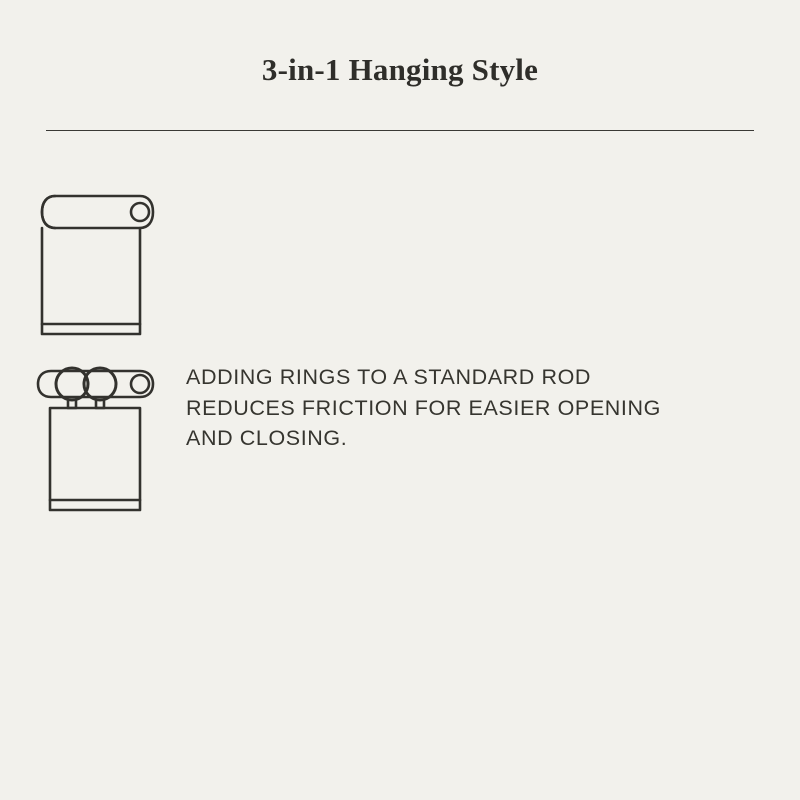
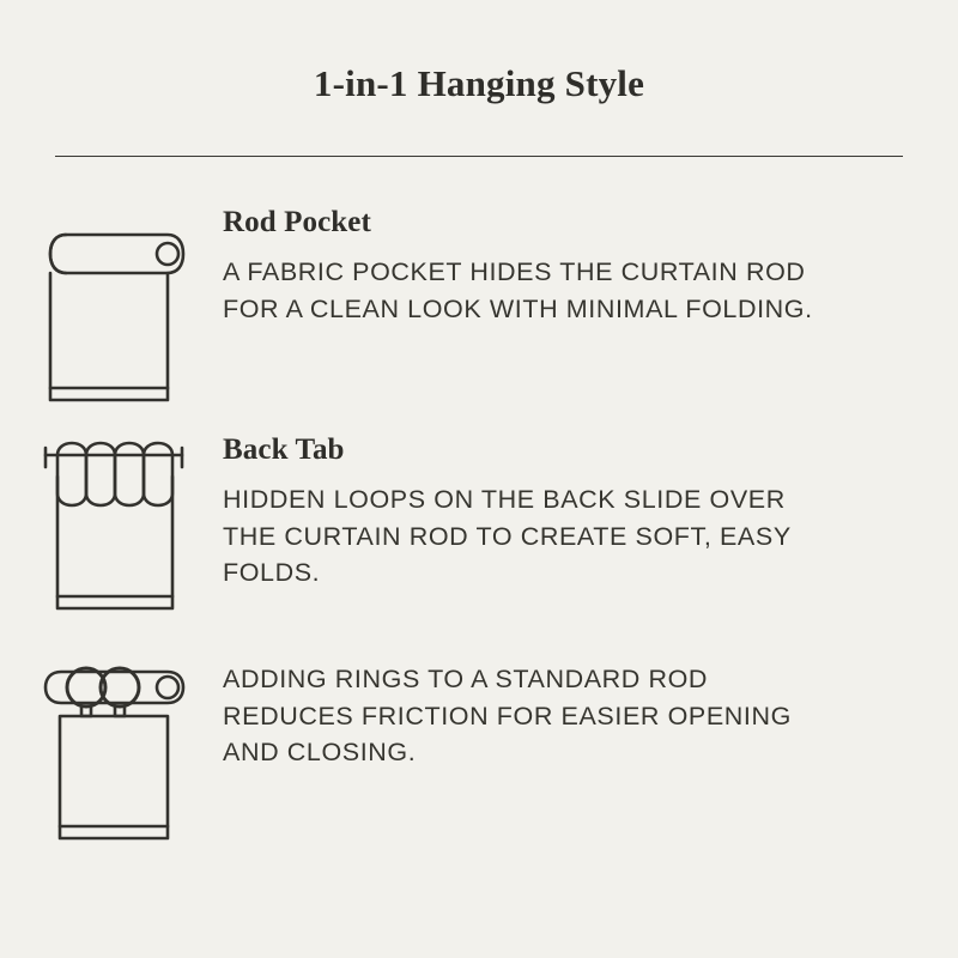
- 3-in-1 Hanging Style
+ 1-in-1 Hanging Style
+ Rod Pocket
+ A FABRIC POCKET HIDES THE CURTAIN ROD FOR A CLEAN LOOK WITH MINIMAL FOLDING.
+ Back Tab
+ HIDDEN LOOPS ON THE BACK SLIDE OVER THE CURTAIN ROD TO CREATE SOFT, EASY FOLDS.
  ADDING RINGS TO A STANDARD ROD REDUCES FRICTION FOR EASIER OPENING AND CLOSING.
